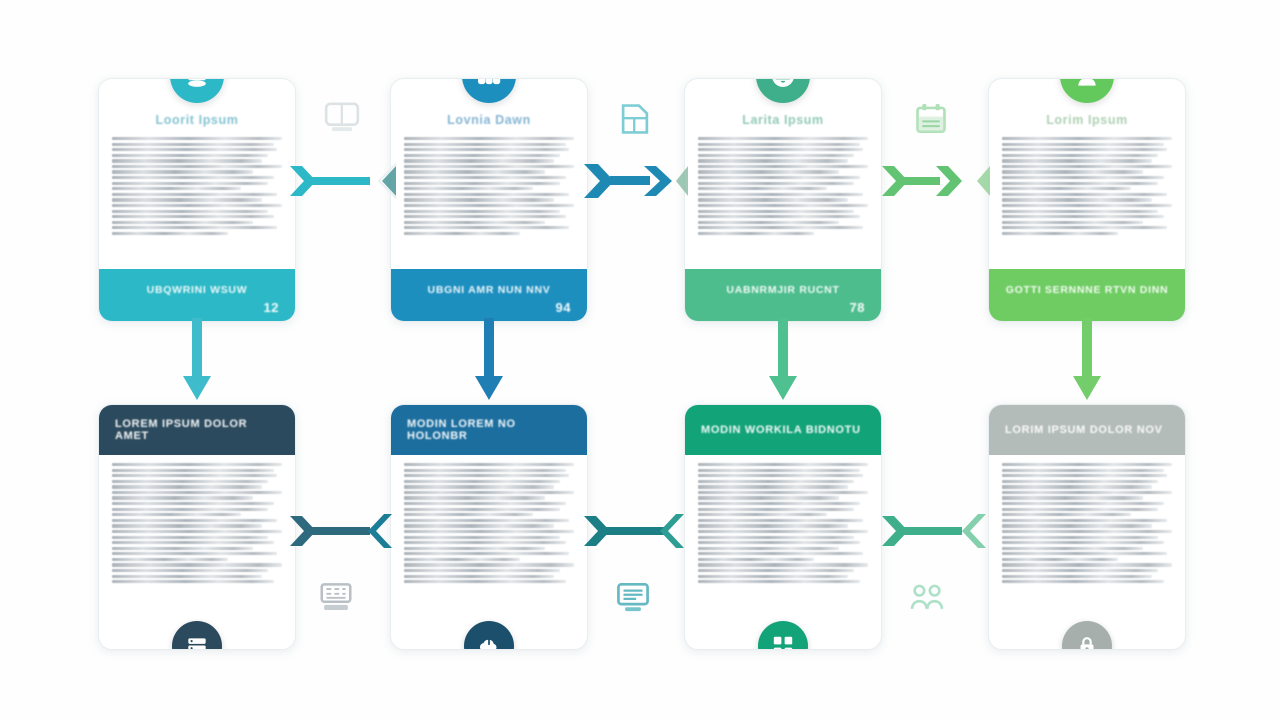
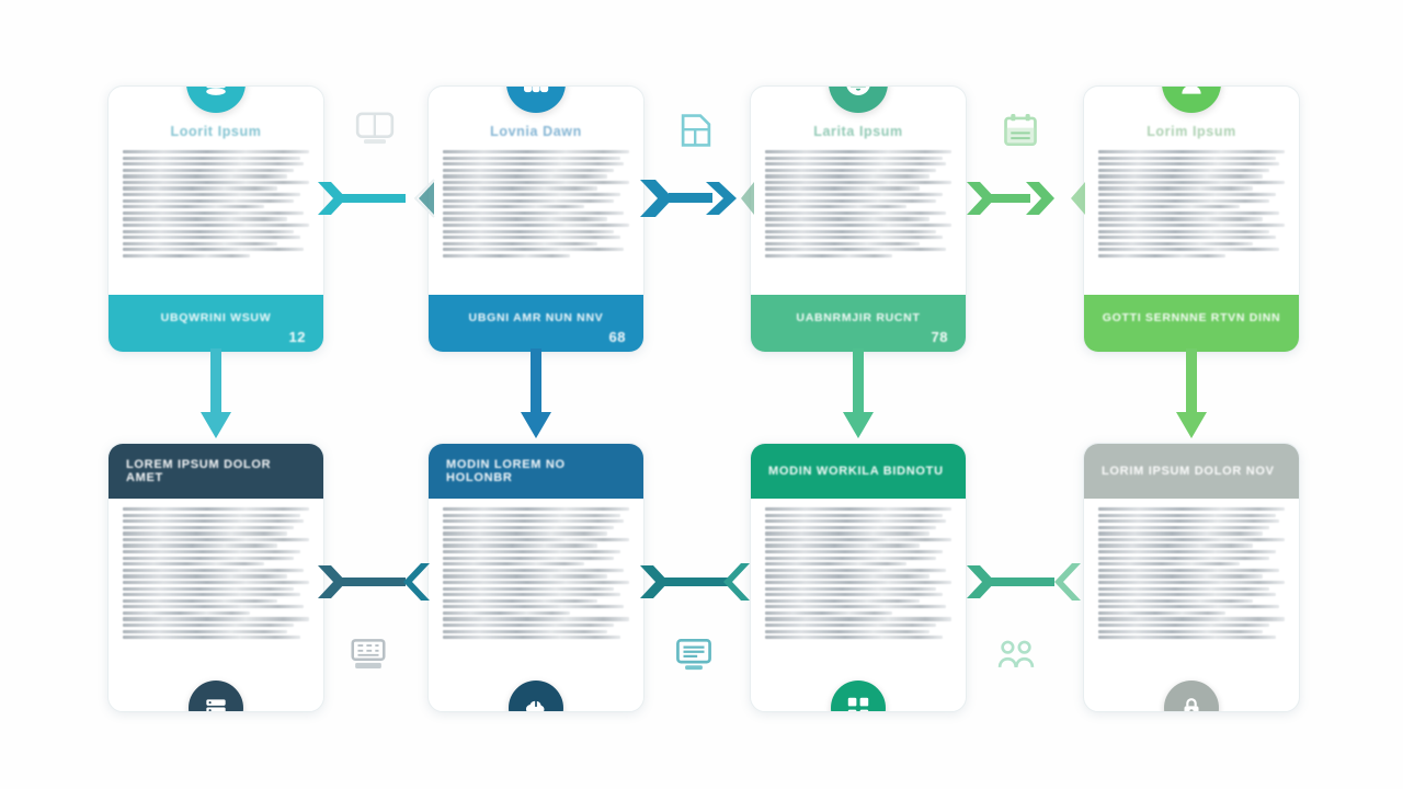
  Loorit Ipsum
  UBQWRINI WSUW
  12
  Lovnia Dawn
  UBGNI AMR NUN NNV
- 94
+ 68
  Larita Ipsum
  UABNRMJIR RUCNT
  78
  Lorim Ipsum
  GOTTI SERNNNE RTVN DINN
  LOREM IPSUM DOLOR AMET
  MODIN LOREM NO HOLONBR
  MODIN WORKILA BIDNOTU
  LORIM IPSUM DOLOR NOV
